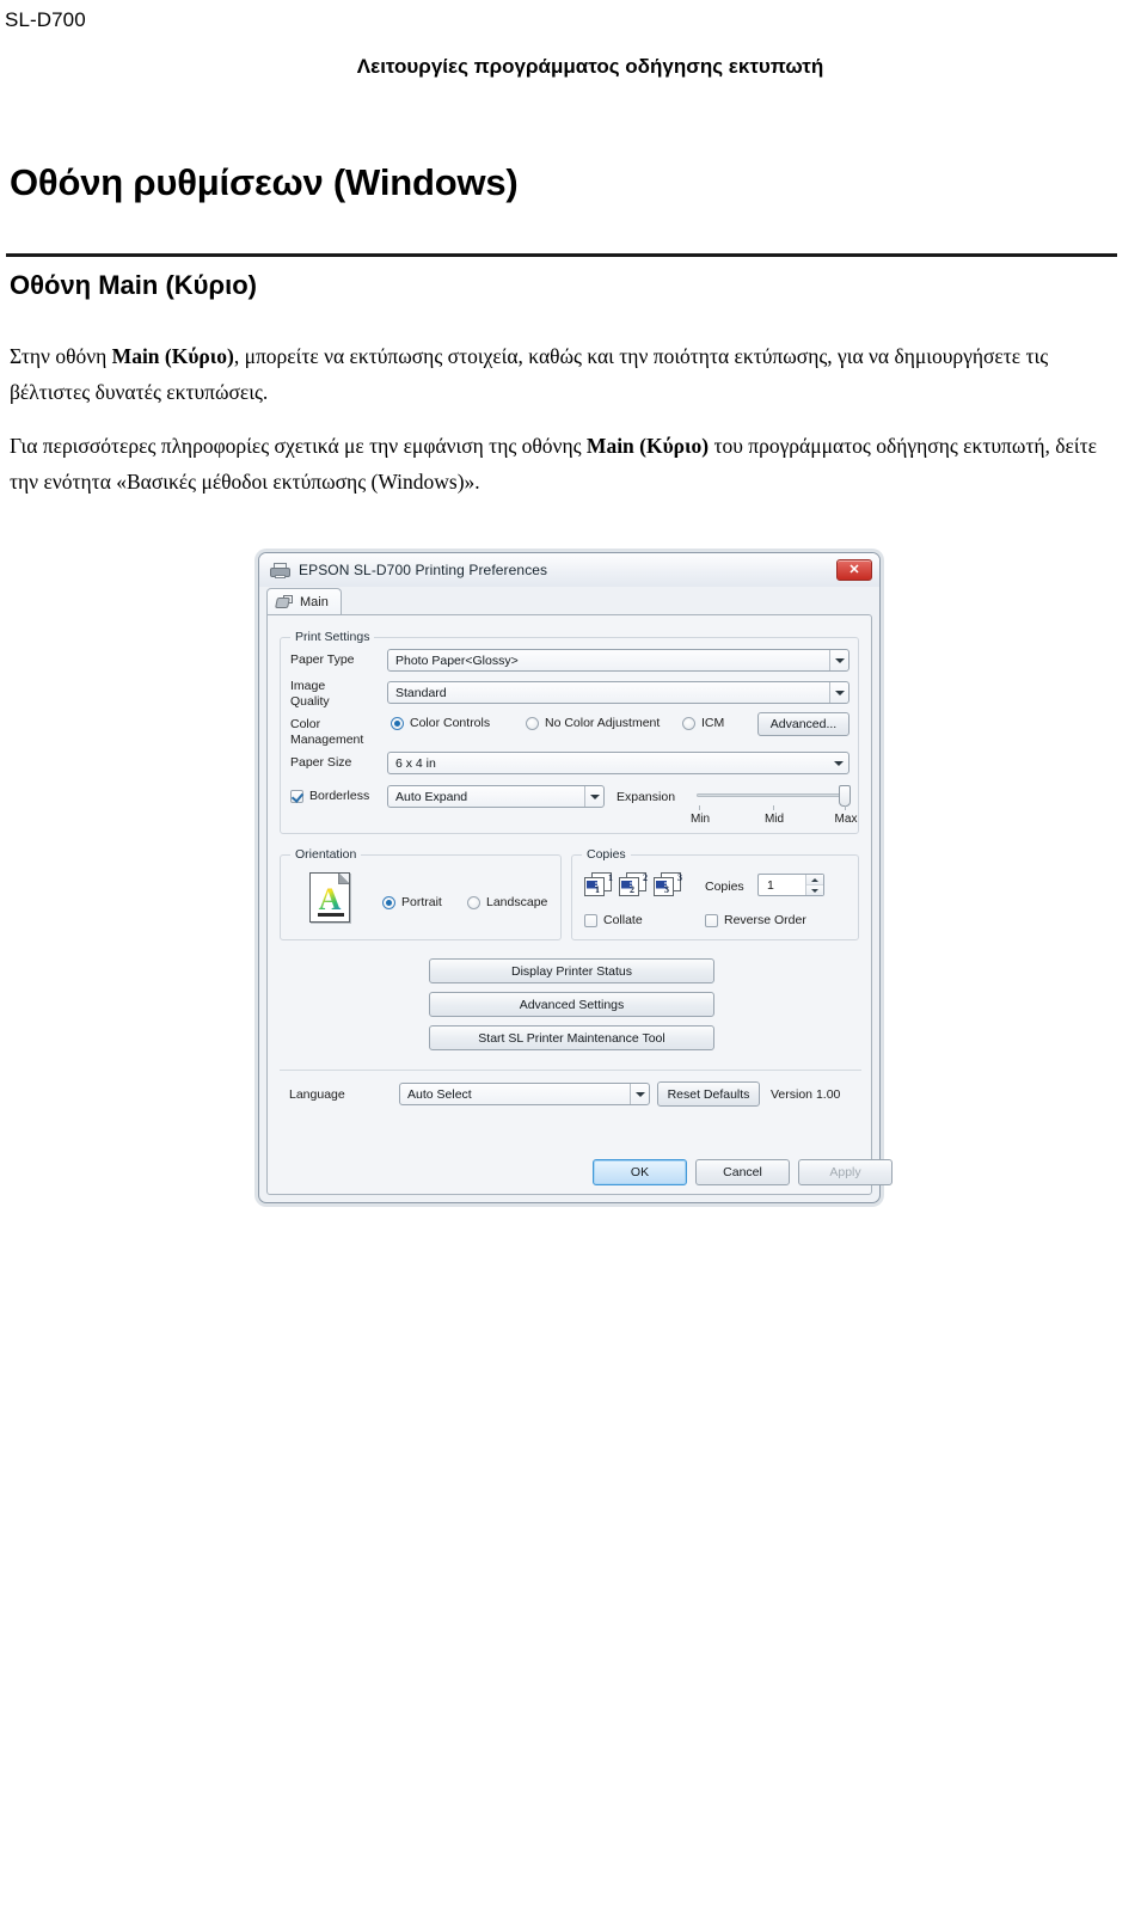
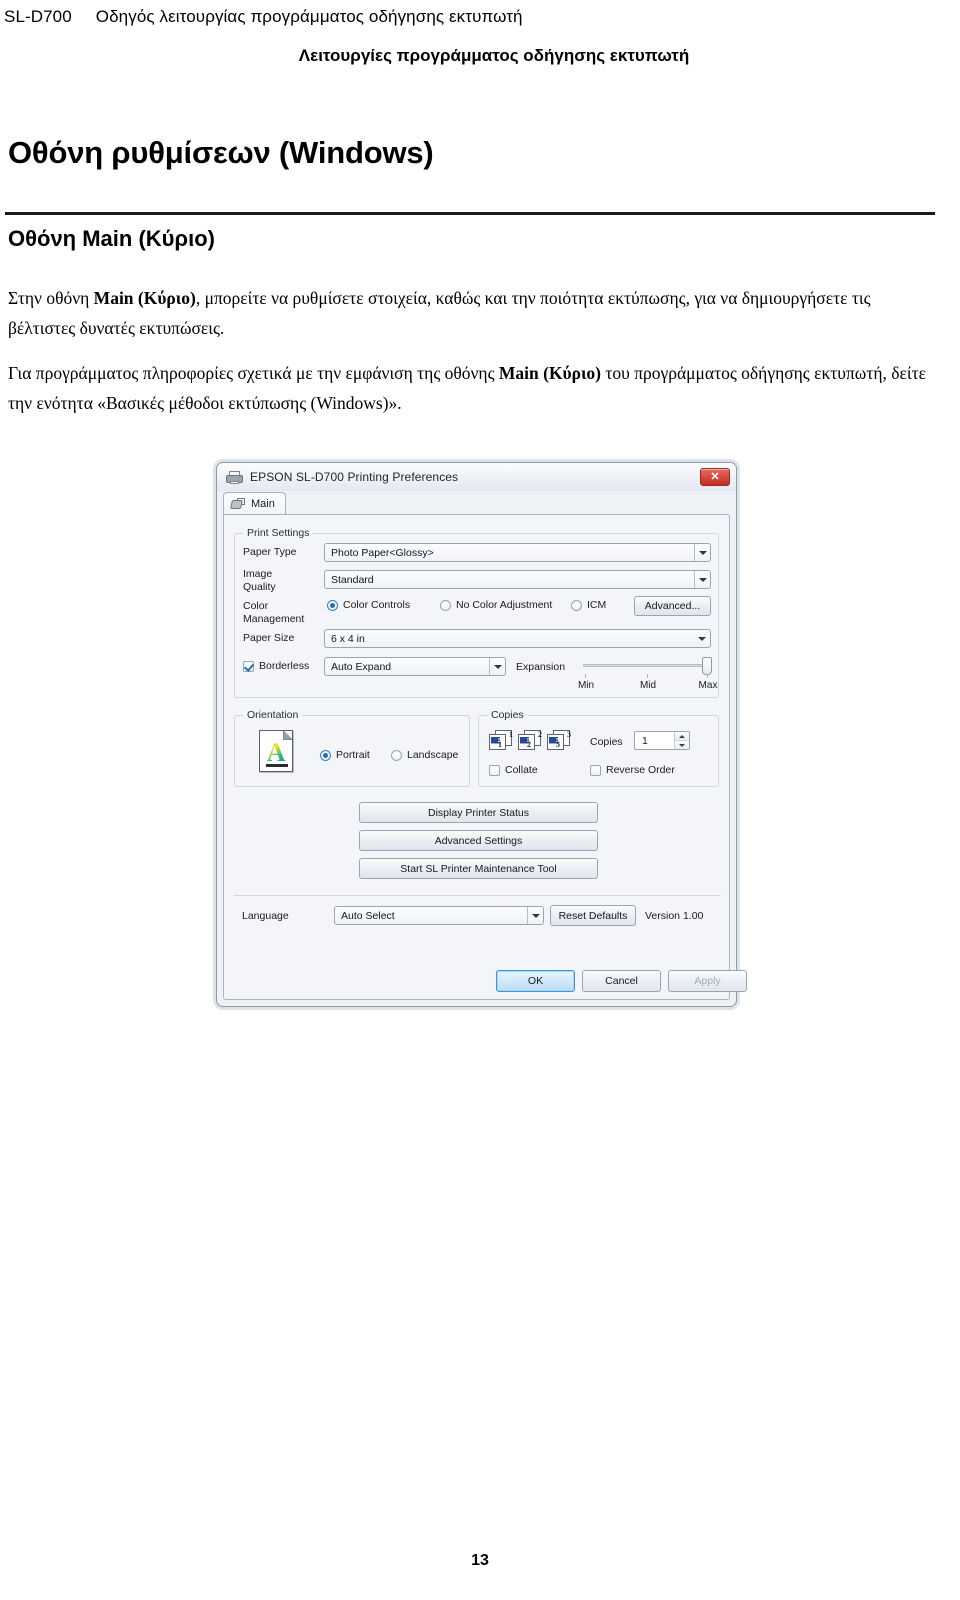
  SL-D700
+ Οδηγός λειτουργίας προγράμματος οδήγησης εκτυπωτή
  Λειτουργίες προγράμματος οδήγησης εκτυπωτή
  Οθόνη ρυθμίσεων (Windows)
  Οθόνη Main (Κύριο)
- Στην οθόνη Main (Κύριο), μπορείτε να εκτύπωσης στοιχεία, καθώς και την ποιότητα εκτύπωσης, για να δημιουργήσετε τις βέλτιστες δυνατές εκτυπώσεις.
+ Στην οθόνη Main (Κύριο), μπορείτε να ρυθμίσετε στοιχεία, καθώς και την ποιότητα εκτύπωσης, για να δημιουργήσετε τις βέλτιστες δυνατές εκτυπώσεις.
- Για περισσότερες πληροφορίες σχετικά με την εμφάνιση της οθόνης Main (Κύριο) του προγράμματος οδήγησης εκτυπωτή, δείτε την ενότητα «Βασικές μέθοδοι εκτύπωσης (Windows)».
+ Για προγράμματος πληροφορίες σχετικά με την εμφάνιση της οθόνης Main (Κύριο) του προγράμματος οδήγησης εκτυπωτή, δείτε την ενότητα «Βασικές μέθοδοι εκτύπωσης (Windows)».
  EPSON SL-D700 Printing Preferences
  ✕
  Main
  Print Settings
  Paper Type
  Photo Paper<Glossy>
  Image
  Quality
  Standard
  Color
  Management
  Color Controls
  No Color Adjustment
  ICM
  Advanced...
  Paper Size
  6 x 4 in
  Borderless
  Auto Expand
  Expansion
  Min
  Mid
  Max
  Orientation
  A
  Portrait
  Landscape
  Copies
  1
  1
  2
  2
  3
  3
  Copies
  1
  Collate
  Reverse Order
  Display Printer Status
  Advanced Settings
  Start SL Printer Maintenance Tool
  Language
  Auto Select
  Reset Defaults
  Version 1.00
  OK
  Cancel
  Apply
+ 13
